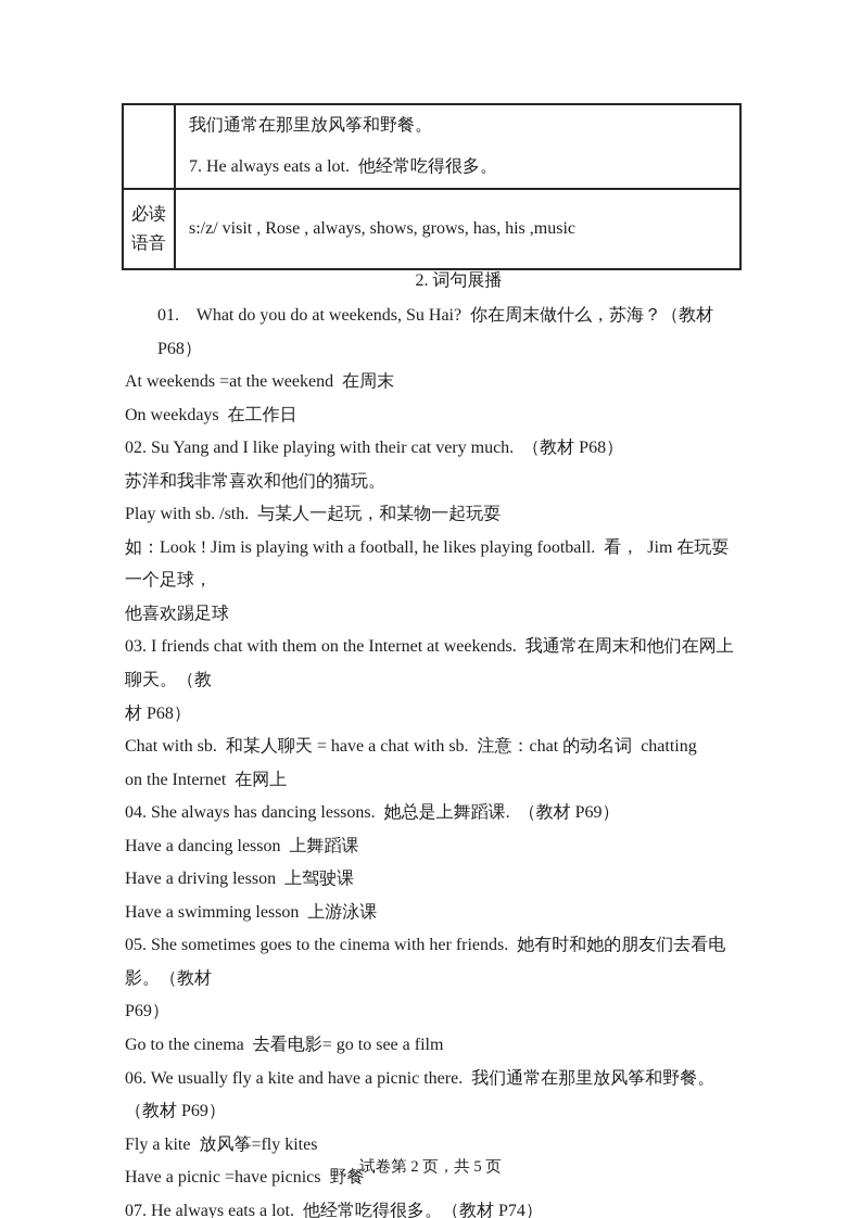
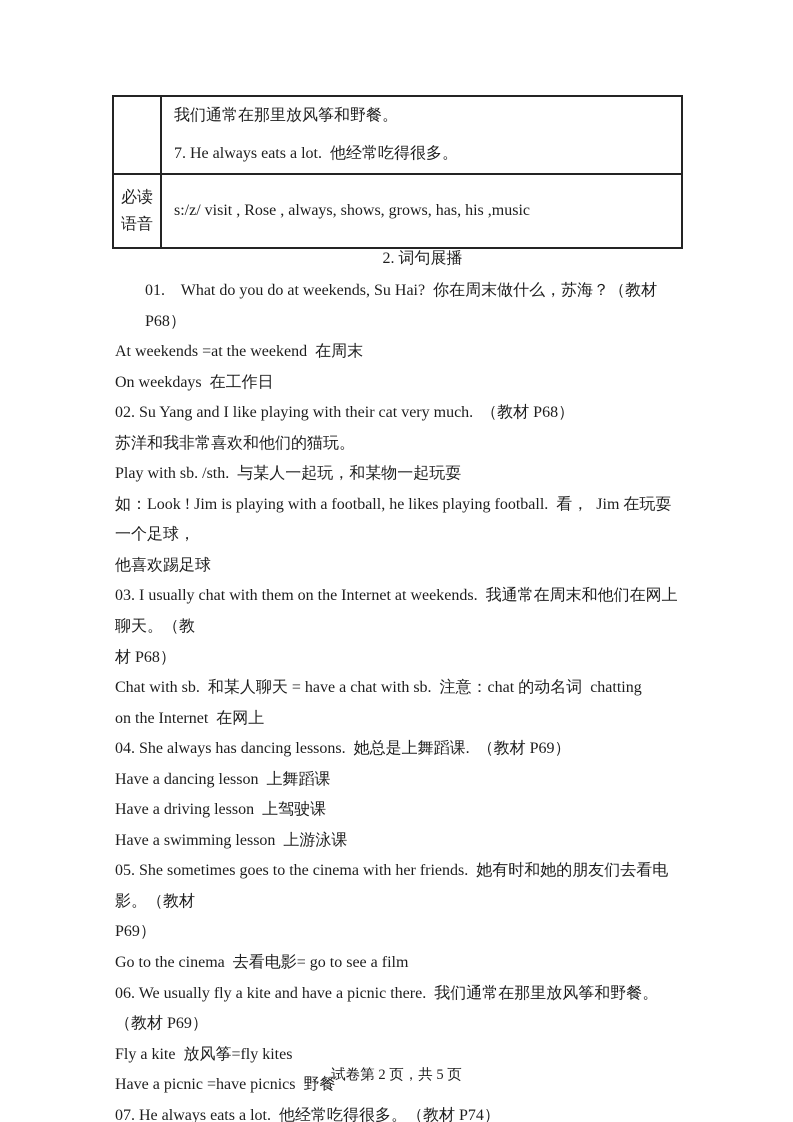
  	我们通常在那里放风筝和野餐。 7. He always eats a lot. 他经常吃得很多。
  必读 语音	s:/z/ visit , Rose , always, shows, grows, has, his ,music
  2. 词句展播
  01. What do you do at weekends, Su Hai? 你在周末做什么，苏海？（教材 P68）
  At weekends =at the weekend 在周末
  On weekdays 在工作日
  02. Su Yang and I like playing with their cat very much. （教材 P68）
  苏洋和我非常喜欢和他们的猫玩。
  Play with sb. /sth. 与某人一起玩，和某物一起玩耍
  如：Look ! Jim is playing with a football, he likes playing football. 看， Jim 在玩耍一个足球，
  他喜欢踢足球
- 03. I friends chat with them on the Internet at weekends. 我通常在周末和他们在网上聊天。（教
+ 03. I usually chat with them on the Internet at weekends. 我通常在周末和他们在网上聊天。（教
  材 P68）
  Chat with sb. 和某人聊天 = have a chat with sb. 注意：chat 的动名词 chatting
  on the Internet 在网上
  04. She always has dancing lessons. 她总是上舞蹈课. （教材 P69）
  Have a dancing lesson 上舞蹈课
  Have a driving lesson 上驾驶课
  Have a swimming lesson 上游泳课
  05. She sometimes goes to the cinema with her friends. 她有时和她的朋友们去看电影。（教材
  P69）
  Go to the cinema 去看电影= go to see a film
  06. We usually fly a kite and have a picnic there. 我们通常在那里放风筝和野餐。（教材 P69）
  Fly a kite 放风筝=fly kites
  Have a picnic =have picnics 野餐
  07. He always eats a lot. 他经常吃得很多。（教材 P74）
  试卷第 2 页，共 5 页
